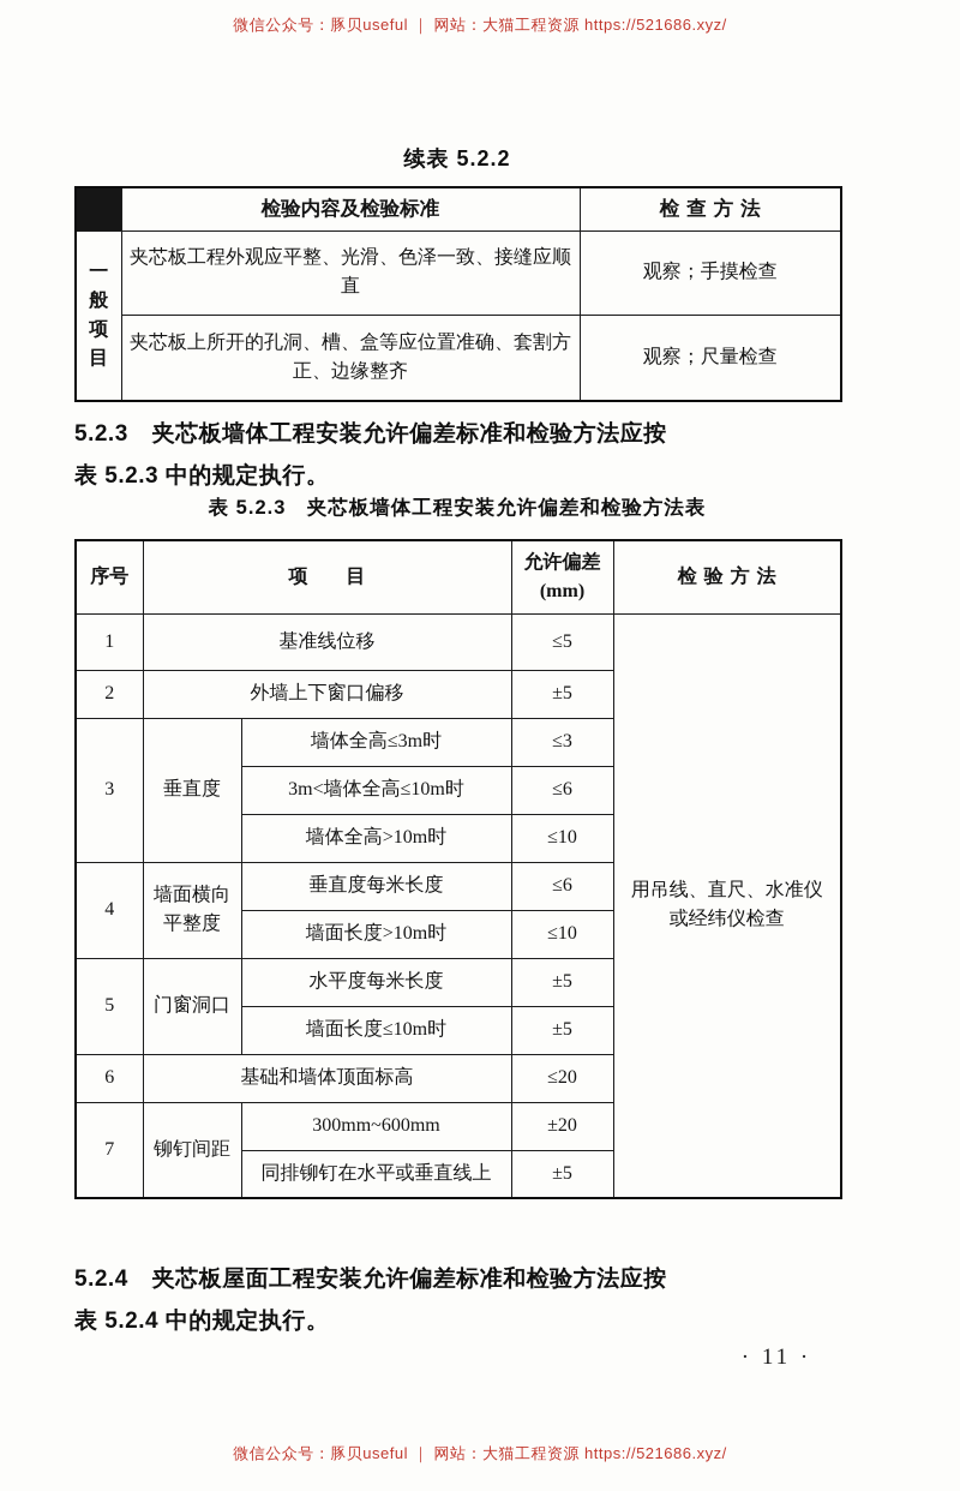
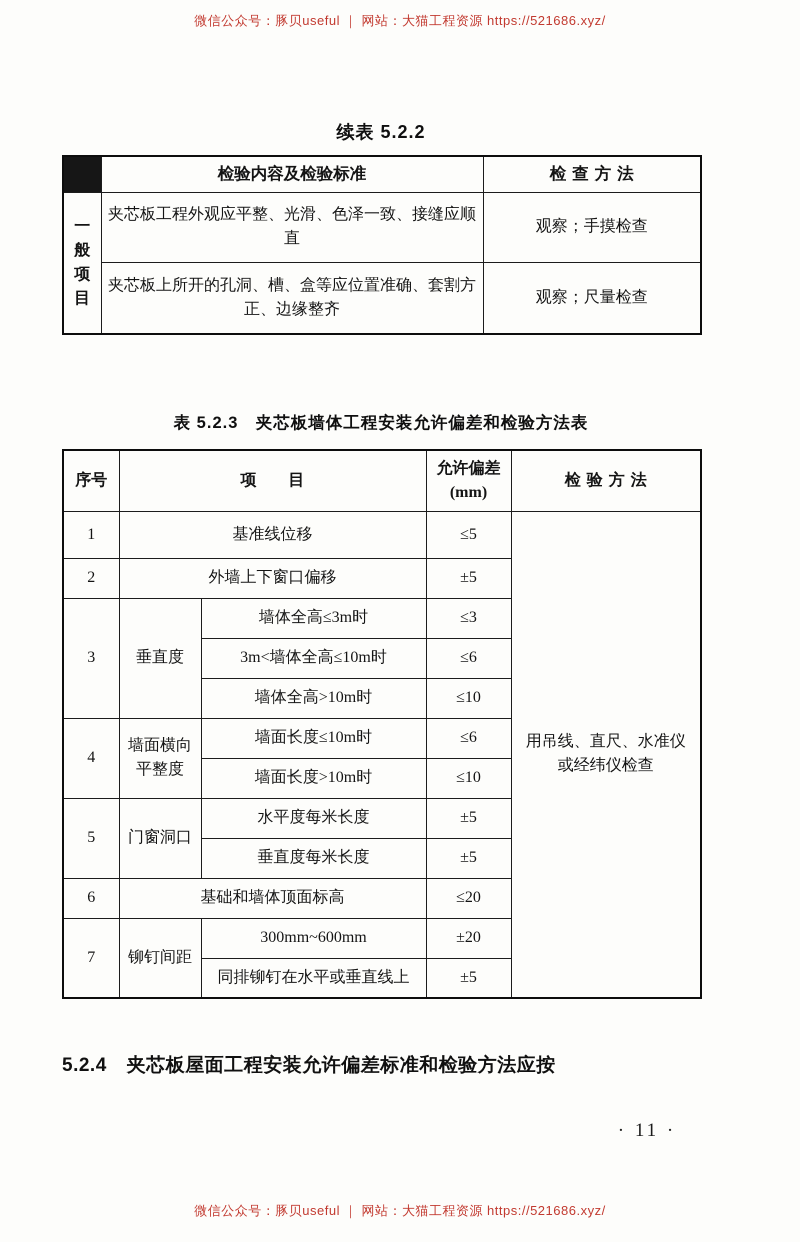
  微信公众号：豚贝useful ｜ 网站：大猫工程资源 https://521686.xyz/
  续表 5.2.2
  	检验内容及检验标准	检查方法
  一般项目	夹芯板工程外观应平整、光滑、色泽一致、接缝应顺直	观察；手摸检查
  夹芯板上所开的孔洞、槽、盒等应位置准确、套割方正、边缘整齐	观察；尺量检查
- 5.2.3 夹芯板墙体工程安装允许偏差标准和检验方法应按
- 表 5.2.3 中的规定执行。
  表 5.2.3 夹芯板墙体工程安装允许偏差和检验方法表
  序号	项 目	允许偏差 (mm)	检验方法
  1	基准线位移	≤5	用吊线、直尺、水准仪 或经纬仪检查
  2	外墙上下窗口偏移	±5
  3	垂直度	墙体全高≤3m时	≤3
  3m<墙体全高≤10m时	≤6
  墙体全高>10m时	≤10
- 4	墙面横向平整度	垂直度每米长度	≤6
+ 4	墙面横向平整度	墙面长度≤10m时	≤6
  墙面长度>10m时	≤10
  5	门窗洞口	水平度每米长度	±5
- 墙面长度≤10m时	±5
+ 垂直度每米长度	±5
  6	基础和墙体顶面标高	≤20
  7	铆钉间距	300mm~600mm	±20
  同排铆钉在水平或垂直线上	±5
  5.2.4 夹芯板屋面工程安装允许偏差标准和检验方法应按
- 表 5.2.4 中的规定执行。
  · 11 ·
  微信公众号：豚贝useful ｜ 网站：大猫工程资源 https://521686.xyz/
